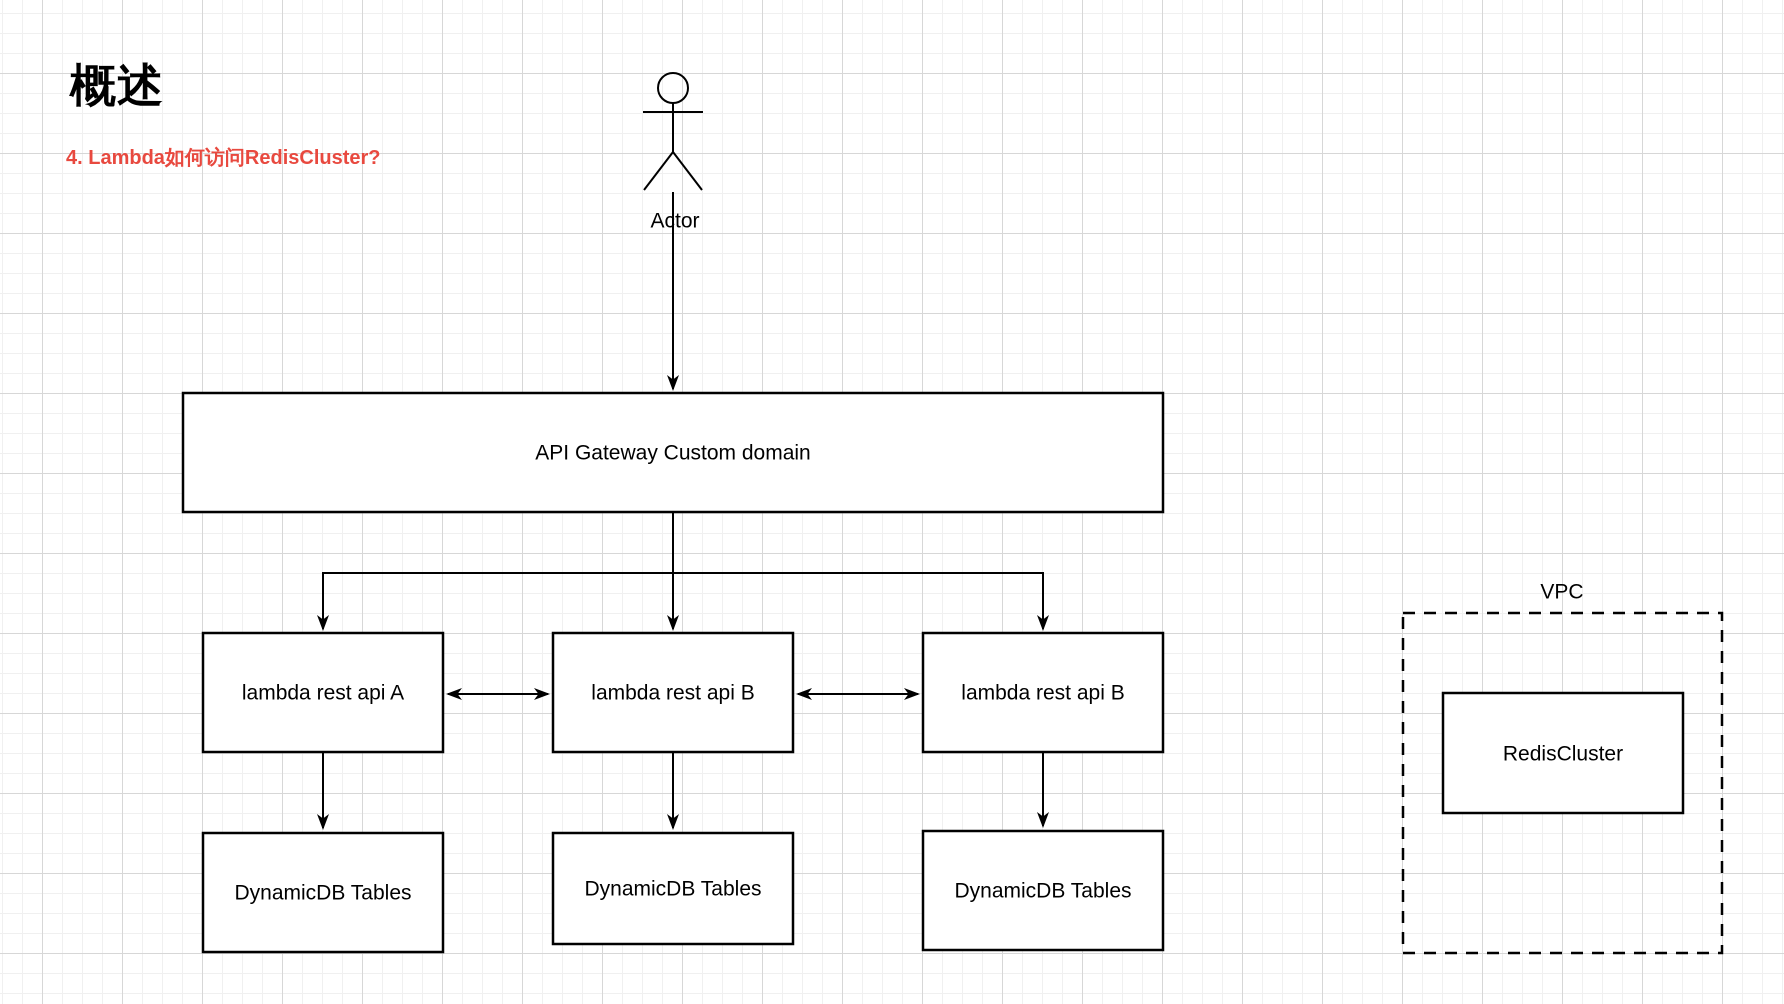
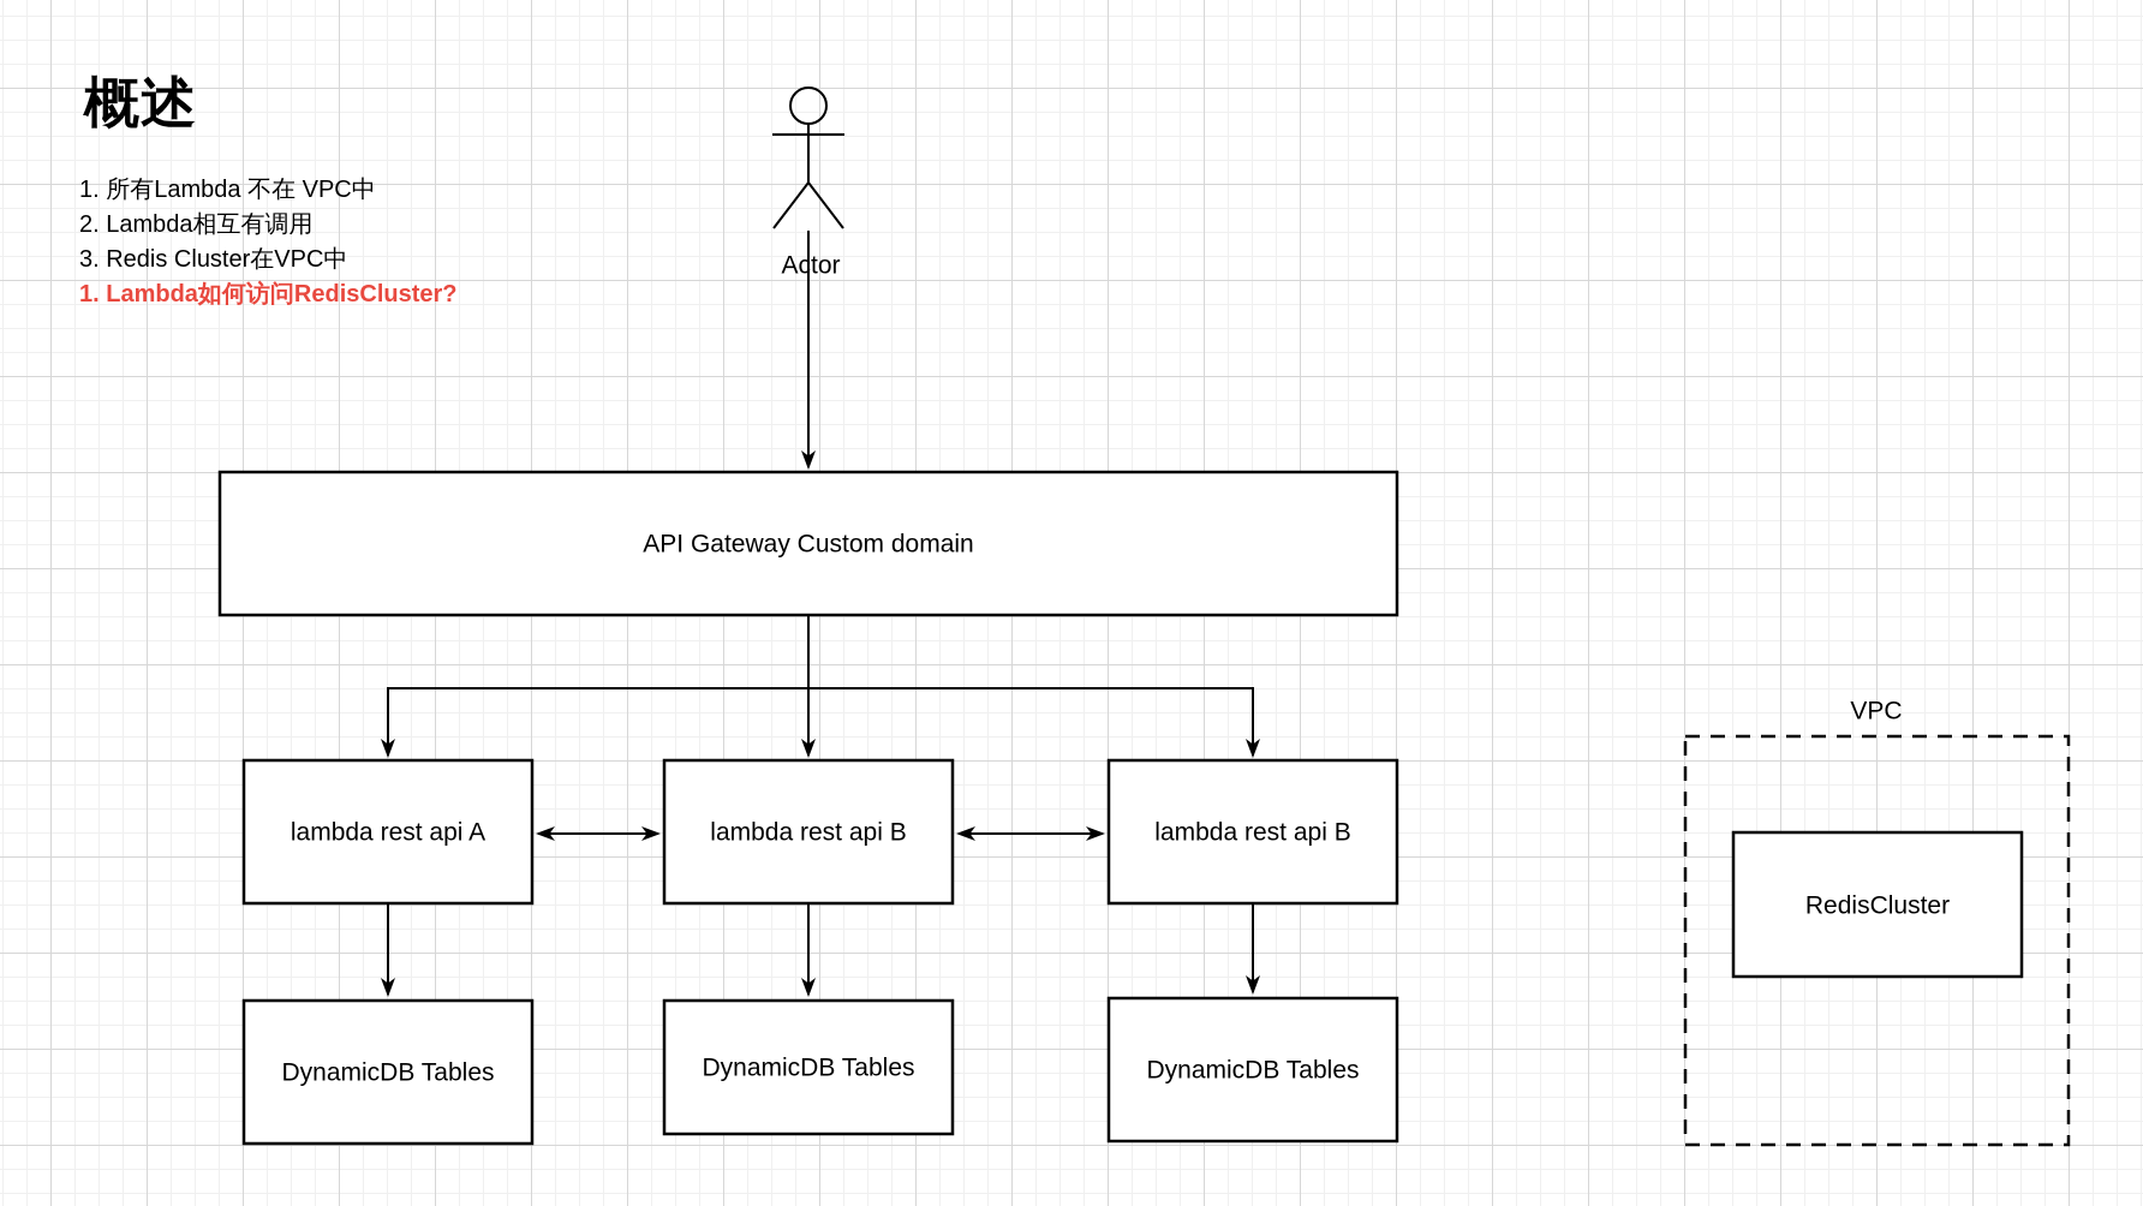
  API Gateway Custom domain
  lambda rest api A
  lambda rest api B
  lambda rest api B
  DynamicDB Tables
  DynamicDB Tables
  DynamicDB Tables
  VPC
  RedisCluster
  Actor
  概述
+ 1. 所有Lambda 不在 VPC中
+ 2. Lambda相互有调用
+ 3. Redis Cluster在VPC中
- 4. Lambda如何访问RedisCluster?
+ 1. Lambda如何访问RedisCluster?
